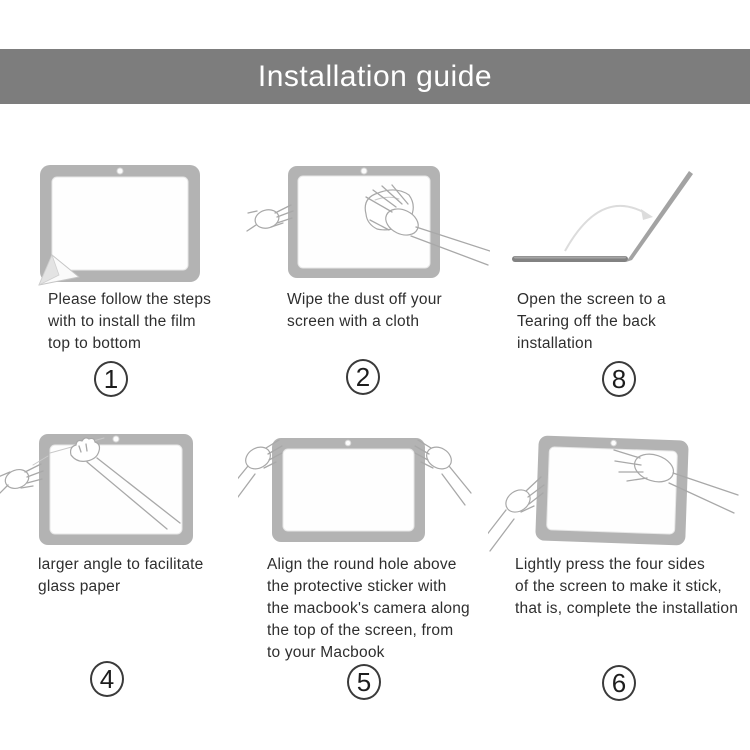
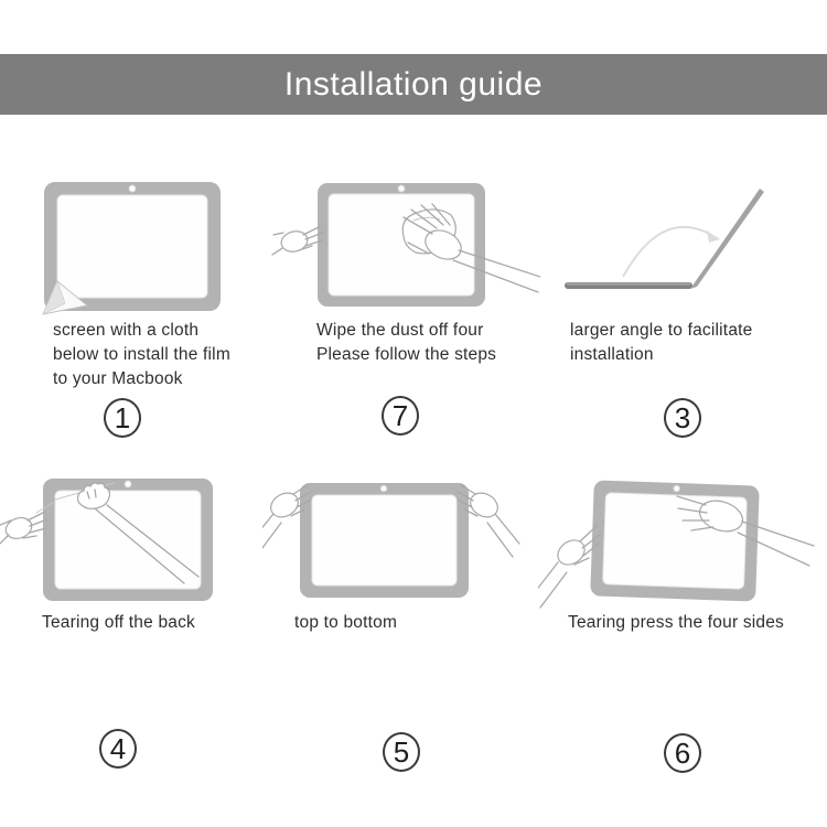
  Installation guide
- Please follow the steps
+ screen with a cloth
- with to install the film
+ below to install the film
- top to bottom
+ to your Macbook
- Wipe the dust off your
+ Wipe the dust off four
- screen with a cloth
+ Please follow the steps
- Open the screen to a
- Tearing off the back
+ larger angle to facilitate
  installation
- larger angle to facilitate
+ Tearing off the back
- glass paper
- Align the round hole above
- the protective sticker with
- the macbook's camera along
- the top of the screen, from
- to your Macbook
+ top to bottom
- Lightly press the four sides
+ Tearing press the four sides
- of the screen to make it stick,
- that is, complete the installation
  1
- 2
+ 7
- 8
+ 3
  4
  5
  6
